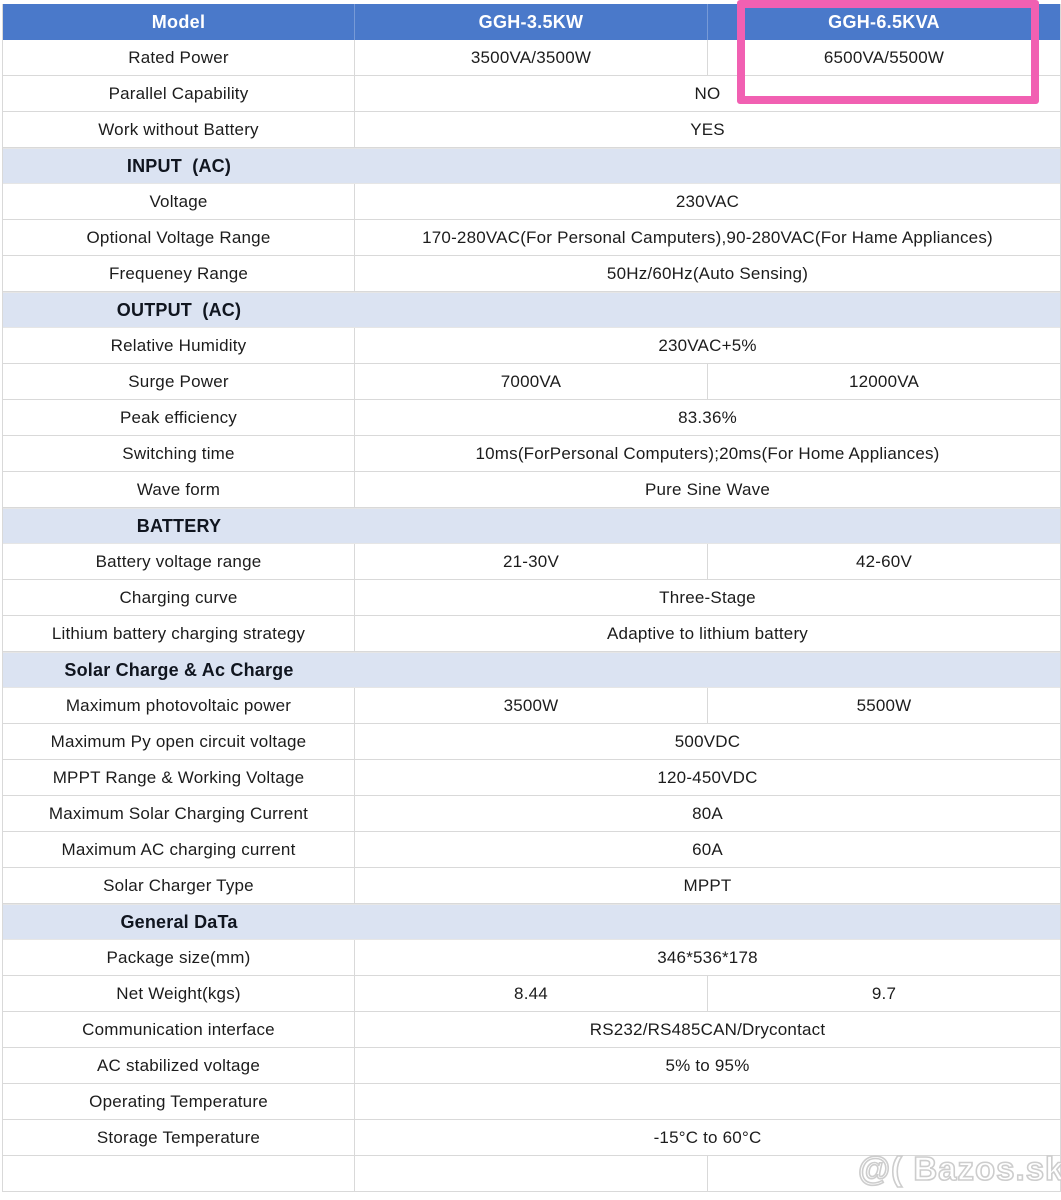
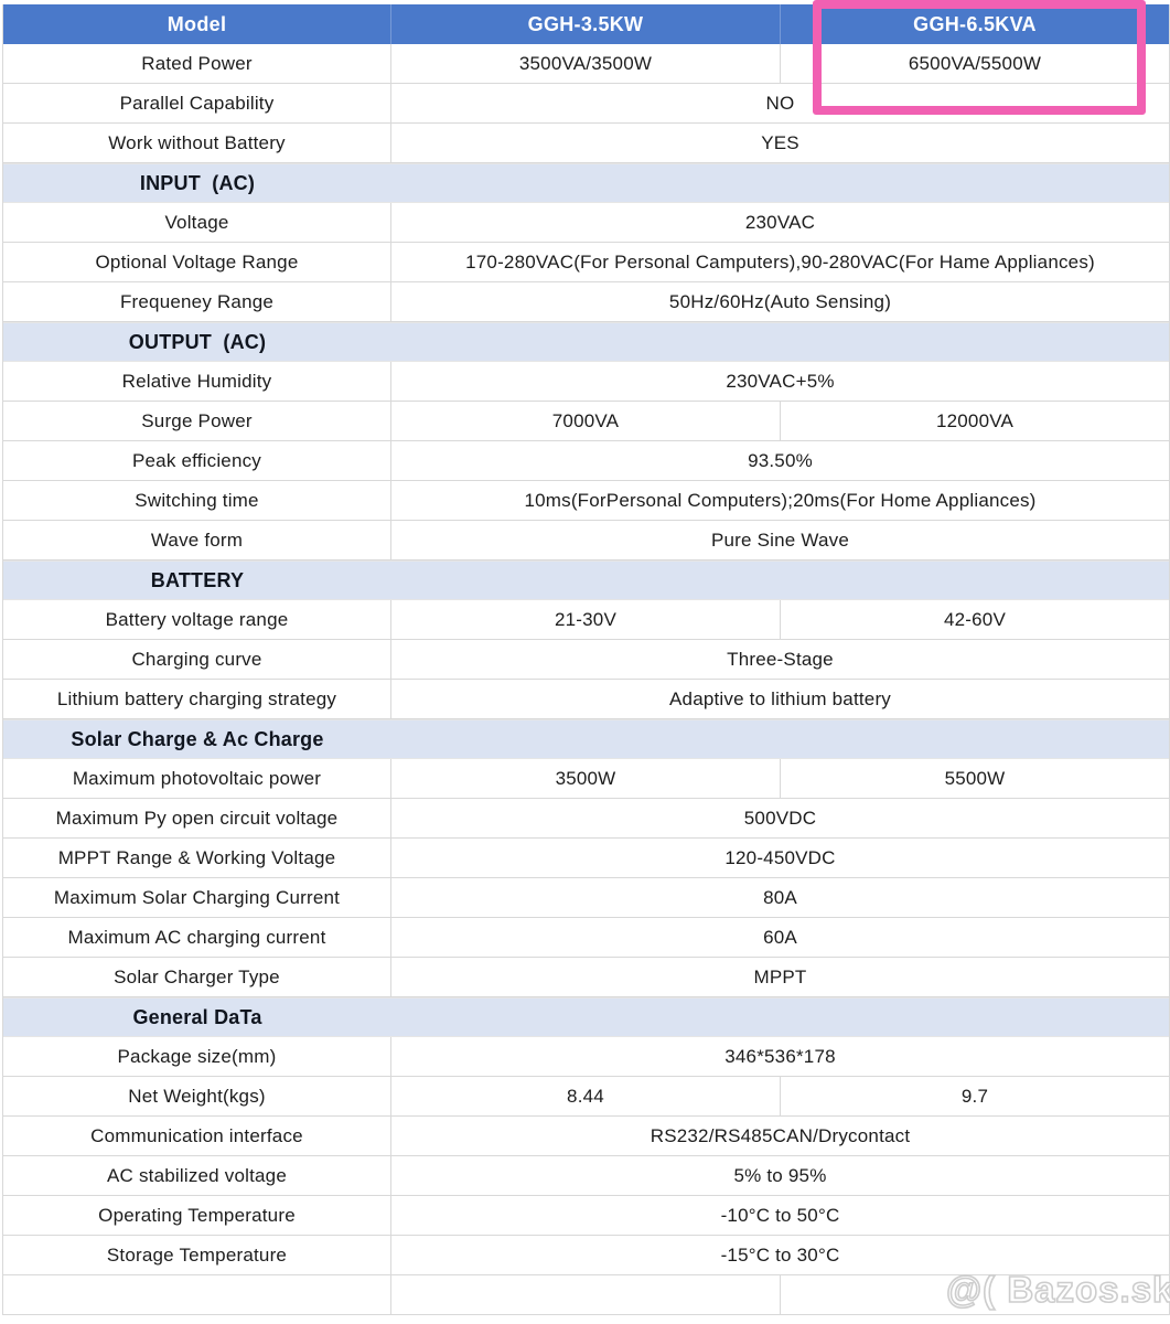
  Model
  GGH-3.5KW
  GGH-6.5KVA
  Rated Power
  3500VA/3500W
  6500VA/5500W
  Parallel Capability
  NO
  Work without Battery
  YES
  INPUT (AC)
  Voltage
  230VAC
  Optional Voltage Range
  170-280VAC(For Personal Camputers),90-280VAC(For Hame Appliances)
  Frequeney Range
  50Hz/60Hz(Auto Sensing)
  OUTPUT (AC)
  Relative Humidity
  230VAC+5%
  Surge Power
  7000VA
  12000VA
  Peak efficiency
- 83.36%
+ 93.50%
  Switching time
  10ms(ForPersonal Computers);20ms(For Home Appliances)
  Wave form
  Pure Sine Wave
  BATTERY
  Battery voltage range
  21-30V
  42-60V
  Charging curve
  Three-Stage
  Lithium battery charging strategy
  Adaptive to lithium battery
  Solar Charge & Ac Charge
  Maximum photovoltaic power
  3500W
  5500W
  Maximum Py open circuit voltage
  500VDC
  MPPT Range & Working Voltage
  120-450VDC
  Maximum Solar Charging Current
  80A
  Maximum AC charging current
  60A
  Solar Charger Type
  MPPT
  General DaTa
  Package size(mm)
  346*536*178
  Net Weight(kgs)
  8.44
  9.7
  Communication interface
  RS232/RS485CAN/Drycontact
  AC stabilized voltage
  5% to 95%
  Operating Temperature
+ -10°C to 50°C
  Storage Temperature
- -15°C to 60°C
+ -15°C to 30°C
  @( Bazos.sk
